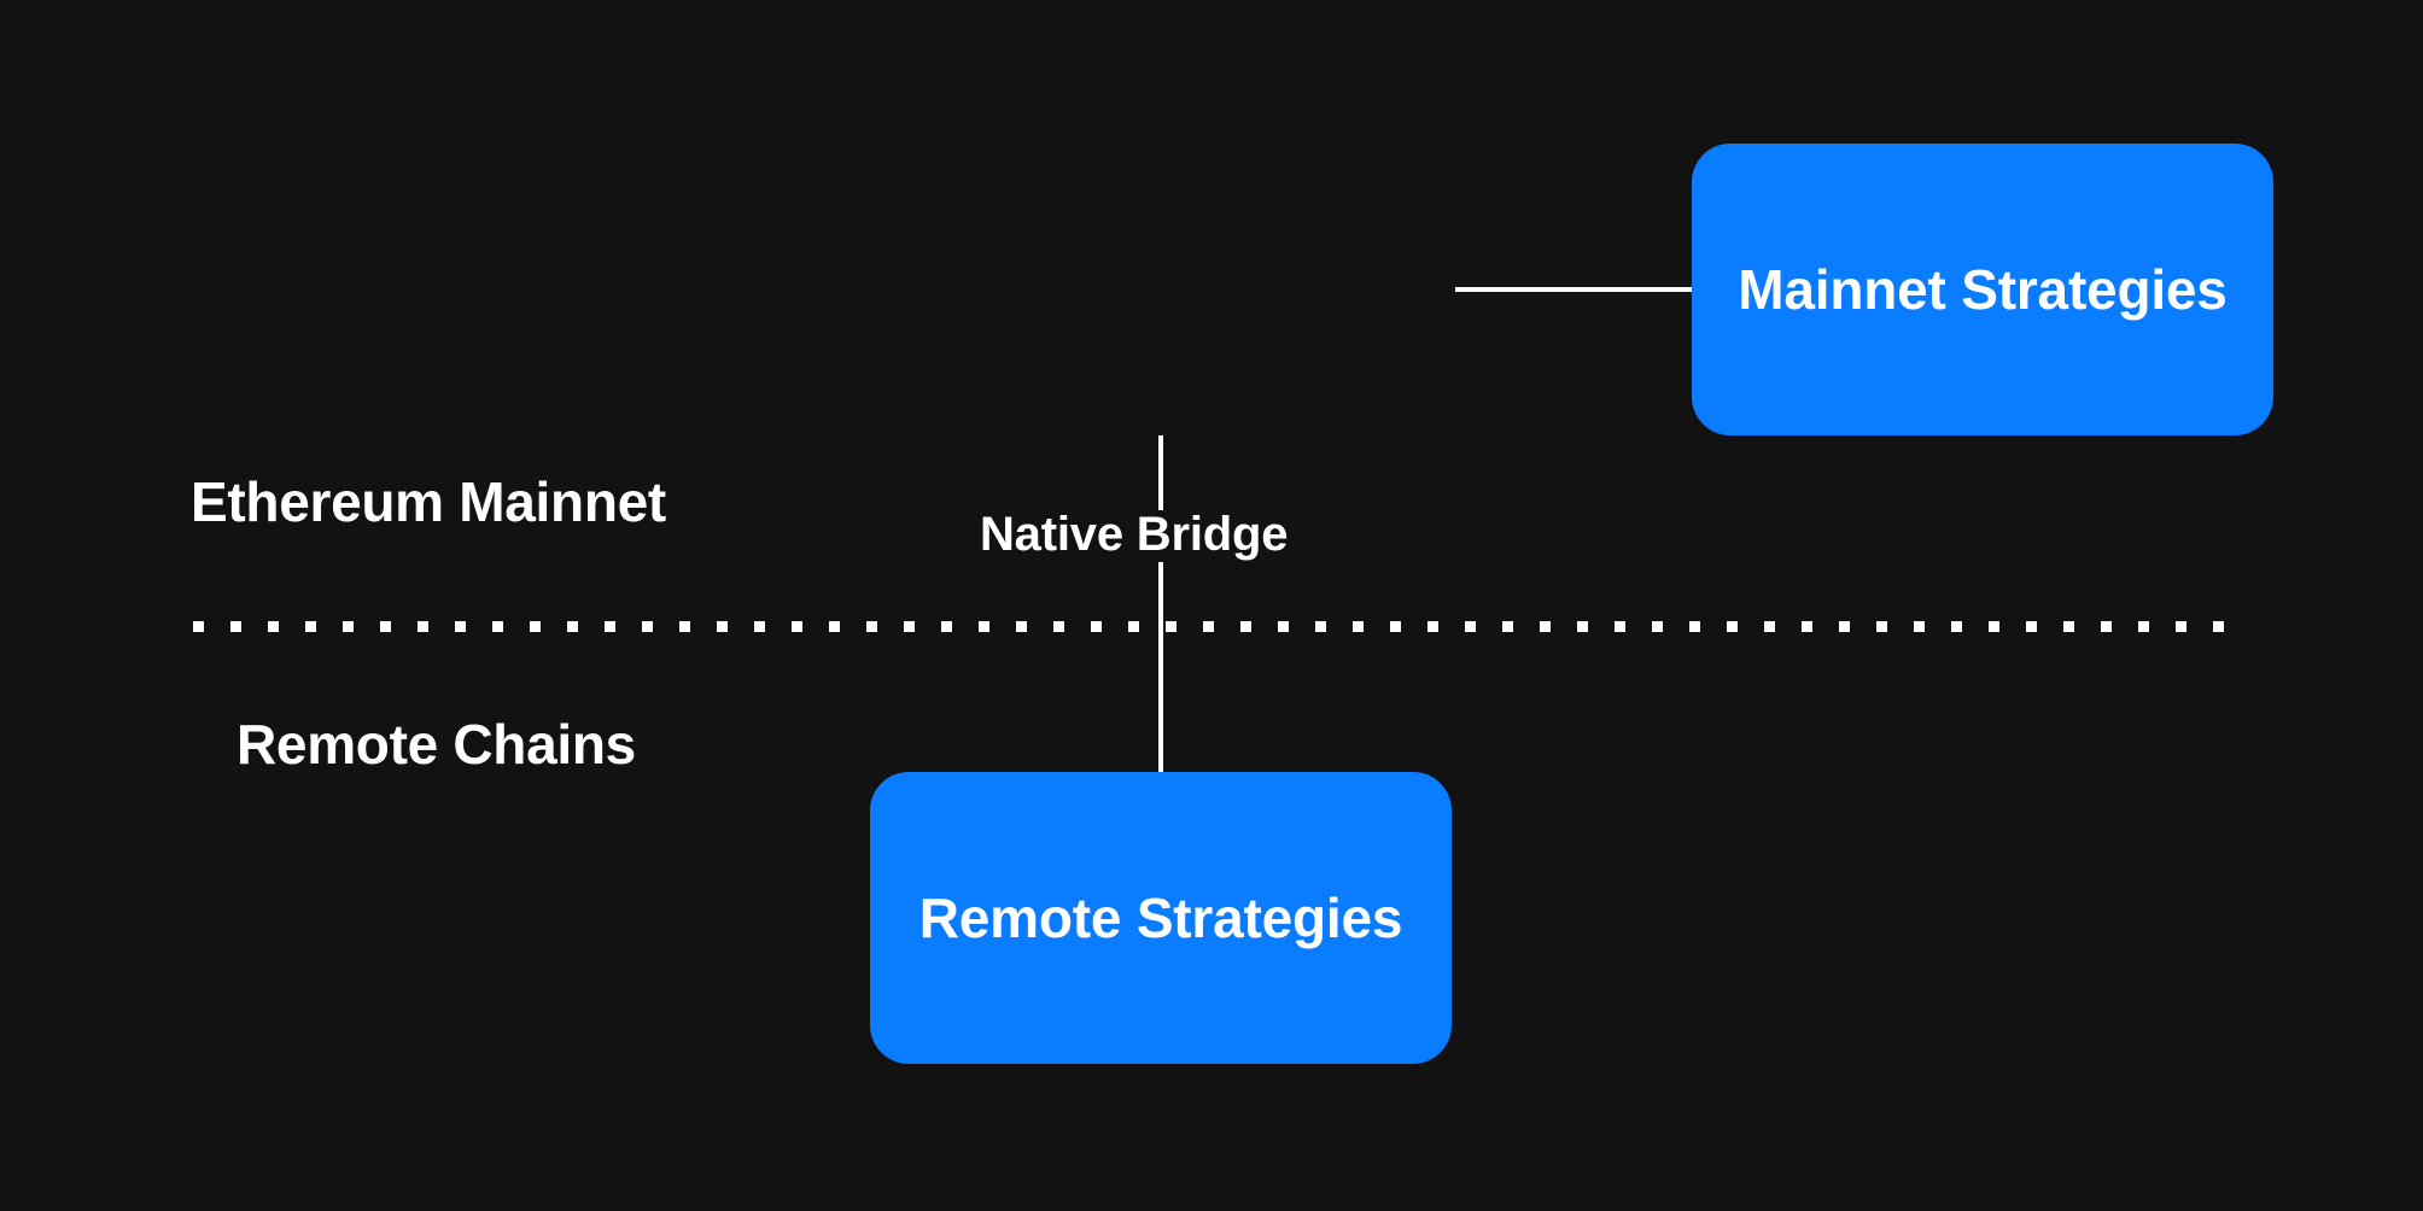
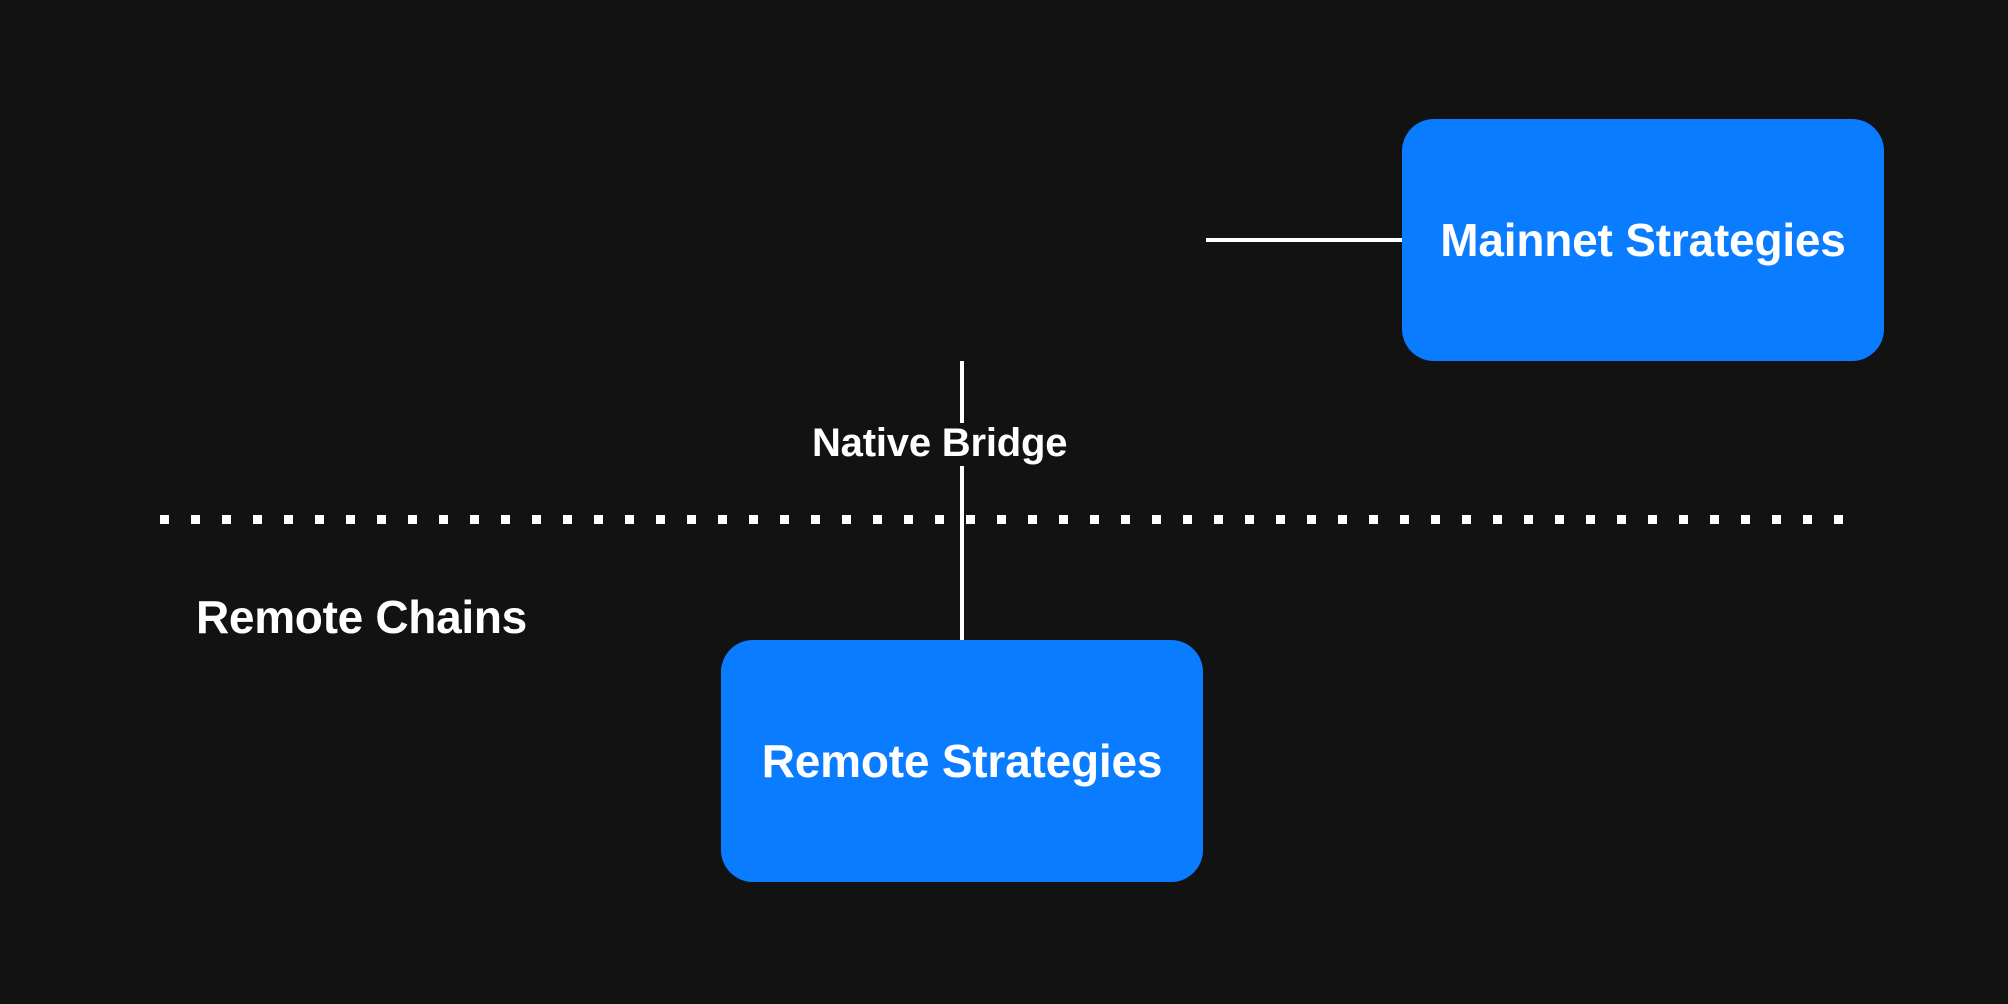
  Native Bridge
- Ethereum Mainnet
  Remote Chains
  Mainnet Strategies
  Remote Strategies
